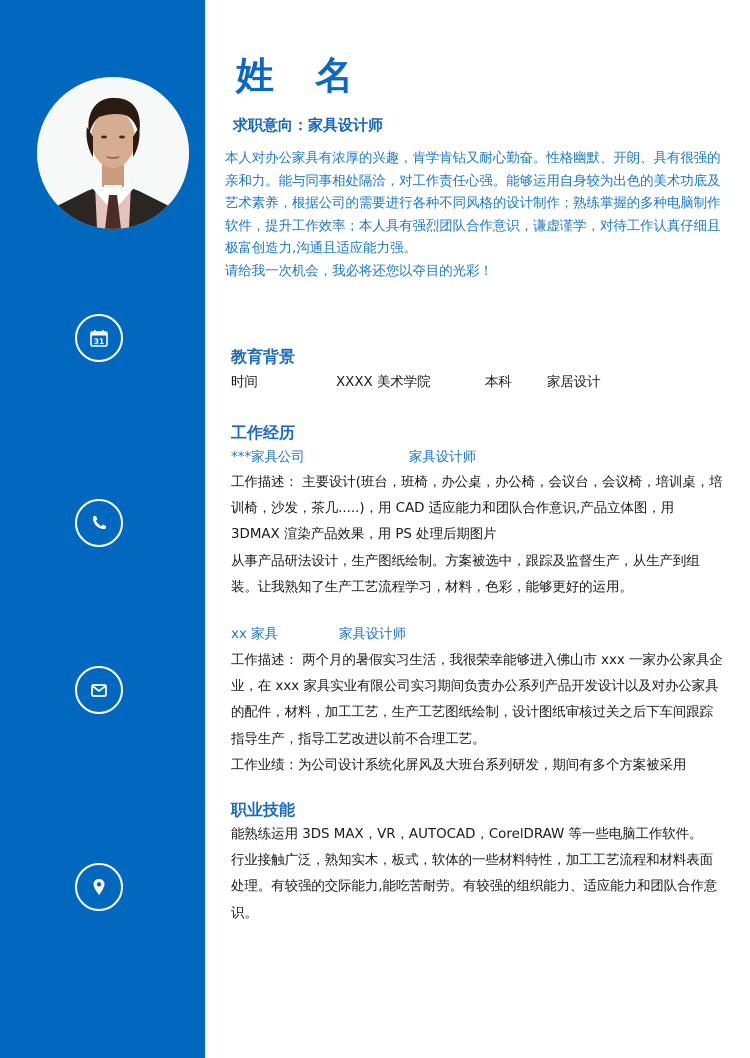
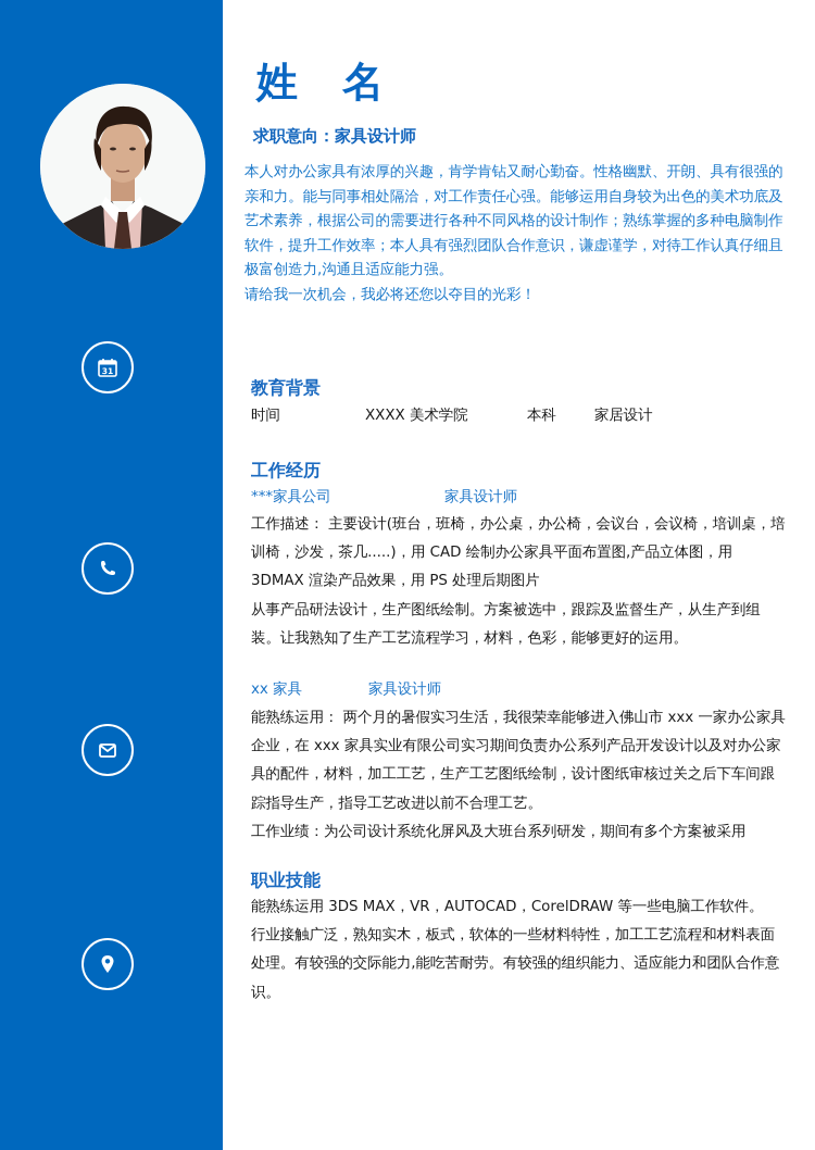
  31
  姓 名
  求职意向：家具设计师
  本人对办公家具有浓厚的兴趣，肯学肯钻又耐心勤奋。性格幽默、开朗、具有很强的亲和力。能与同事相处隔洽，对工作责任心强。能够运用自身较为出色的美术功底及艺术素养，根据公司的需要进行各种不同风格的设计制作；熟练掌握的多种电脑制作软件，提升工作效率；本人具有强烈团队合作意识，谦虚谨学，对待工作认真仔细且极富创造力,沟通且适应能力强。
  请给我一次机会，我必将还您以夺目的光彩！
  教育背景
  时间
  XXXX 美术学院
  本科
  家居设计
  工作经历
  ***家具公司
  家具设计师
- 工作描述： 主要设计(班台，班椅，办公桌，办公椅，会议台，会议椅，培训桌，培训椅，沙发，茶几.....)，用 CAD 适应能力和团队合作意识,产品立体图，用 3DMAX 渲染产品效果，用 PS 处理后期图片
+ 工作描述： 主要设计(班台，班椅，办公桌，办公椅，会议台，会议椅，培训桌，培训椅，沙发，茶几.....)，用 CAD 绘制办公家具平面布置图,产品立体图，用 3DMAX 渲染产品效果，用 PS 处理后期图片
  从事产品研法设计，生产图纸绘制。方案被选中，跟踪及监督生产，从生产到组装。让我熟知了生产工艺流程学习，材料，色彩，能够更好的运用。
  xx 家具
  家具设计师
- 工作描述： 两个月的暑假实习生活，我很荣幸能够进入佛山市 xxx 一家办公家具企业，在 xxx 家具实业有限公司实习期间负责办公系列产品开发设计以及对办公家具的配件，材料，加工工艺，生产工艺图纸绘制，设计图纸审核过关之后下车间跟踪指导生产，指导工艺改进以前不合理工艺。
+ 能熟练运用： 两个月的暑假实习生活，我很荣幸能够进入佛山市 xxx 一家办公家具企业，在 xxx 家具实业有限公司实习期间负责办公系列产品开发设计以及对办公家具的配件，材料，加工工艺，生产工艺图纸绘制，设计图纸审核过关之后下车间跟踪指导生产，指导工艺改进以前不合理工艺。
  工作业绩：为公司设计系统化屏风及大班台系列研发，期间有多个方案被采用
  职业技能
  能熟练运用 3DS MAX，VR，AUTOCAD，CorelDRAW 等一些电脑工作软件。
  行业接触广泛，熟知实木，板式，软体的一些材料特性，加工工艺流程和材料表面处理。有较强的交际能力,能吃苦耐劳。有较强的组织能力、适应能力和团队合作意识。
